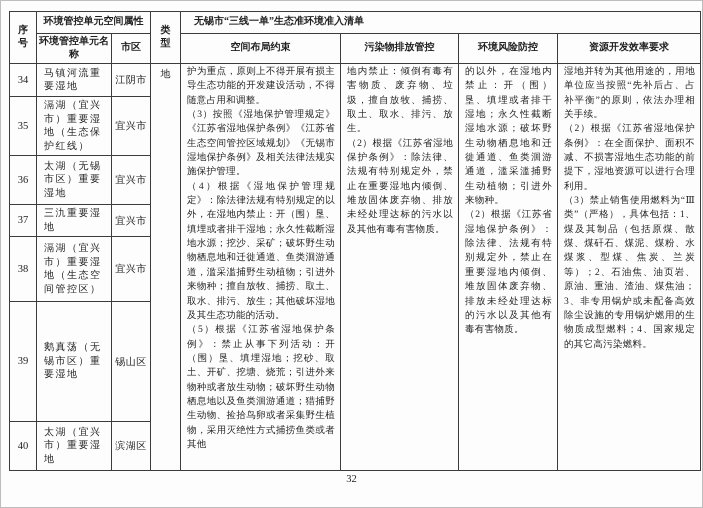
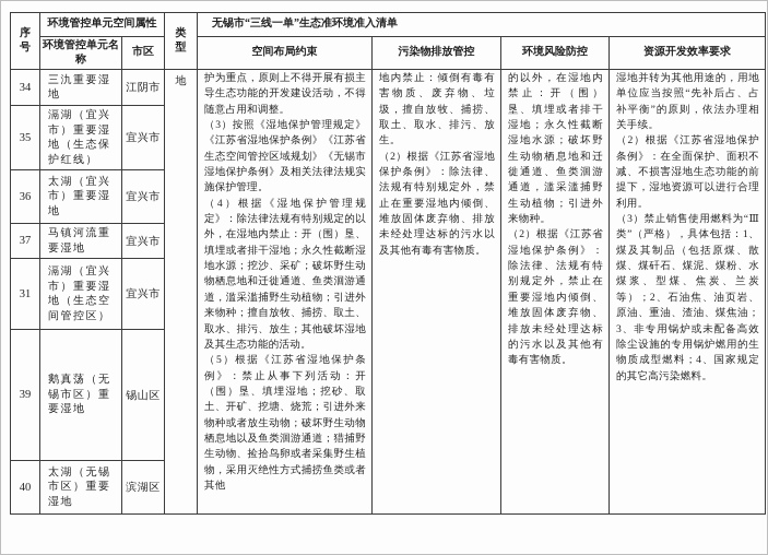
  序号	环境管控单元空间属性	类型	无锡市“三线一单”生态准环境准入清单
  环境管控单元名称	市区	空间布局约束	污染物排放管控	环境风险防控	资源开发效率要求
- 34	马镇河流重要湿地	江阴市	地	护为重点，原则上不得开展有损主导生态功能的开发建设活动，不得随意占用和调整。 （3）按照《湿地保护管理规定》《江苏省湿地保护条例》《江苏省生态空间管控区域规划》《无锡市湿地保护条例》及相关法律法规实施保护管理。 （4）根据《湿地保护管理规定》：除法律法规有特别规定的以外，在湿地内禁止：开（围）垦、填埋或者排干湿地；永久性截断湿地水源；挖沙、采矿；破坏野生动物栖息地和迁徙通道、鱼类洄游通道，滥采滥捕野生动植物；引进外来物种；擅自放牧、捕捞、取土、取水、排污、放生；其他破坏湿地及其生态功能的活动。 （5）根据《江苏省湿地保护条例》：禁止从事下列活动：开（围）垦、填埋湿地；挖砂、取土、开矿、挖塘、烧荒；引进外来物种或者放生动物；破坏野生动物栖息地以及鱼类洄游通道；猎捕野生动物、捡拾鸟卵或者采集野生植物，采用灭绝性方式捕捞鱼类或者其他	地内禁止：倾倒有毒有害物质、废弃物、垃圾，擅自放牧、捕捞、取土、取水、排污、放生。 （2）根据《江苏省湿地保护条例》：除法律、法规有特别规定外，禁止在重要湿地内倾倒、堆放固体废弃物、排放未经处理达标的污水以及其他有毒有害物质。	的以外，在湿地内禁止：开（围）垦、填埋或者排干湿地；永久性截断湿地水源；破坏野生动物栖息地和迁徙通道、鱼类洄游通道，滥采滥捕野生动植物；引进外来物种。 （2）根据《江苏省湿地保护条例》：除法律、法规有特别规定外，禁止在重要湿地内倾倒、堆放固体废弃物、排放未经处理达标的污水以及其他有毒有害物质。	湿地并转为其他用途的，用地单位应当按照“先补后占、占补平衡”的原则，依法办理相关手续。 （2）根据《江苏省湿地保护条例》：在全面保护、面积不减、不损害湿地生态功能的前提下，湿地资源可以进行合理利用。 （3）禁止销售使用燃料为“Ⅲ类”（严格），具体包括：1、煤及其制品（包括原煤、散煤、煤矸石、煤泥、煤粉、水煤浆、型煤、焦炭、兰炭等）；2、石油焦、油页岩、原油、重油、渣油、煤焦油；3、非专用锅炉或未配备高效除尘设施的专用锅炉燃用的生物质成型燃料；4、国家规定的其它高污染燃料。
+ 34	三氿重要湿地	江阴市	地	护为重点，原则上不得开展有损主导生态功能的开发建设活动，不得随意占用和调整。 （3）按照《湿地保护管理规定》《江苏省湿地保护条例》《江苏省生态空间管控区域规划》《无锡市湿地保护条例》及相关法律法规实施保护管理。 （4）根据《湿地保护管理规定》：除法律法规有特别规定的以外，在湿地内禁止：开（围）垦、填埋或者排干湿地；永久性截断湿地水源；挖沙、采矿；破坏野生动物栖息地和迁徙通道、鱼类洄游通道，滥采滥捕野生动植物；引进外来物种；擅自放牧、捕捞、取土、取水、排污、放生；其他破坏湿地及其生态功能的活动。 （5）根据《江苏省湿地保护条例》：禁止从事下列活动：开（围）垦、填埋湿地；挖砂、取土、开矿、挖塘、烧荒；引进外来物种或者放生动物；破坏野生动物栖息地以及鱼类洄游通道；猎捕野生动物、捡拾鸟卵或者采集野生植物，采用灭绝性方式捕捞鱼类或者其他	地内禁止：倾倒有毒有害物质、废弃物、垃圾，擅自放牧、捕捞、取土、取水、排污、放生。 （2）根据《江苏省湿地保护条例》：除法律、法规有特别规定外，禁止在重要湿地内倾倒、堆放固体废弃物、排放未经处理达标的污水以及其他有毒有害物质。	的以外，在湿地内禁止：开（围）垦、填埋或者排干湿地；永久性截断湿地水源；破坏野生动物栖息地和迁徙通道、鱼类洄游通道，滥采滥捕野生动植物；引进外来物种。 （2）根据《江苏省湿地保护条例》：除法律、法规有特别规定外，禁止在重要湿地内倾倒、堆放固体废弃物、排放未经处理达标的污水以及其他有毒有害物质。	湿地并转为其他用途的，用地单位应当按照“先补后占、占补平衡”的原则，依法办理相关手续。 （2）根据《江苏省湿地保护条例》：在全面保护、面积不减、不损害湿地生态功能的前提下，湿地资源可以进行合理利用。 （3）禁止销售使用燃料为“Ⅲ类”（严格），具体包括：1、煤及其制品（包括原煤、散煤、煤矸石、煤泥、煤粉、水煤浆、型煤、焦炭、兰炭等）；2、石油焦、油页岩、原油、重油、渣油、煤焦油；3、非专用锅炉或未配备高效除尘设施的专用锅炉燃用的生物质成型燃料；4、国家规定的其它高污染燃料。
  35	滆湖（宜兴市）重要湿地（生态保护红线）	宜兴市
- 36	太湖（无锡市区）重要湿地	宜兴市
+ 36	太湖（宜兴市）重要湿地	宜兴市
- 37	三氿重要湿地	宜兴市
+ 37	马镇河流重要湿地	宜兴市
- 38	滆湖（宜兴市）重要湿地（生态空间管控区）	宜兴市
+ 31	滆湖（宜兴市）重要湿地（生态空间管控区）	宜兴市
  39	鹅真荡（无锡市区）重要湿地	锡山区
- 40	太湖（宜兴市）重要湿地	滨湖区
+ 40	太湖（无锡市区）重要湿地	滨湖区
- 32
